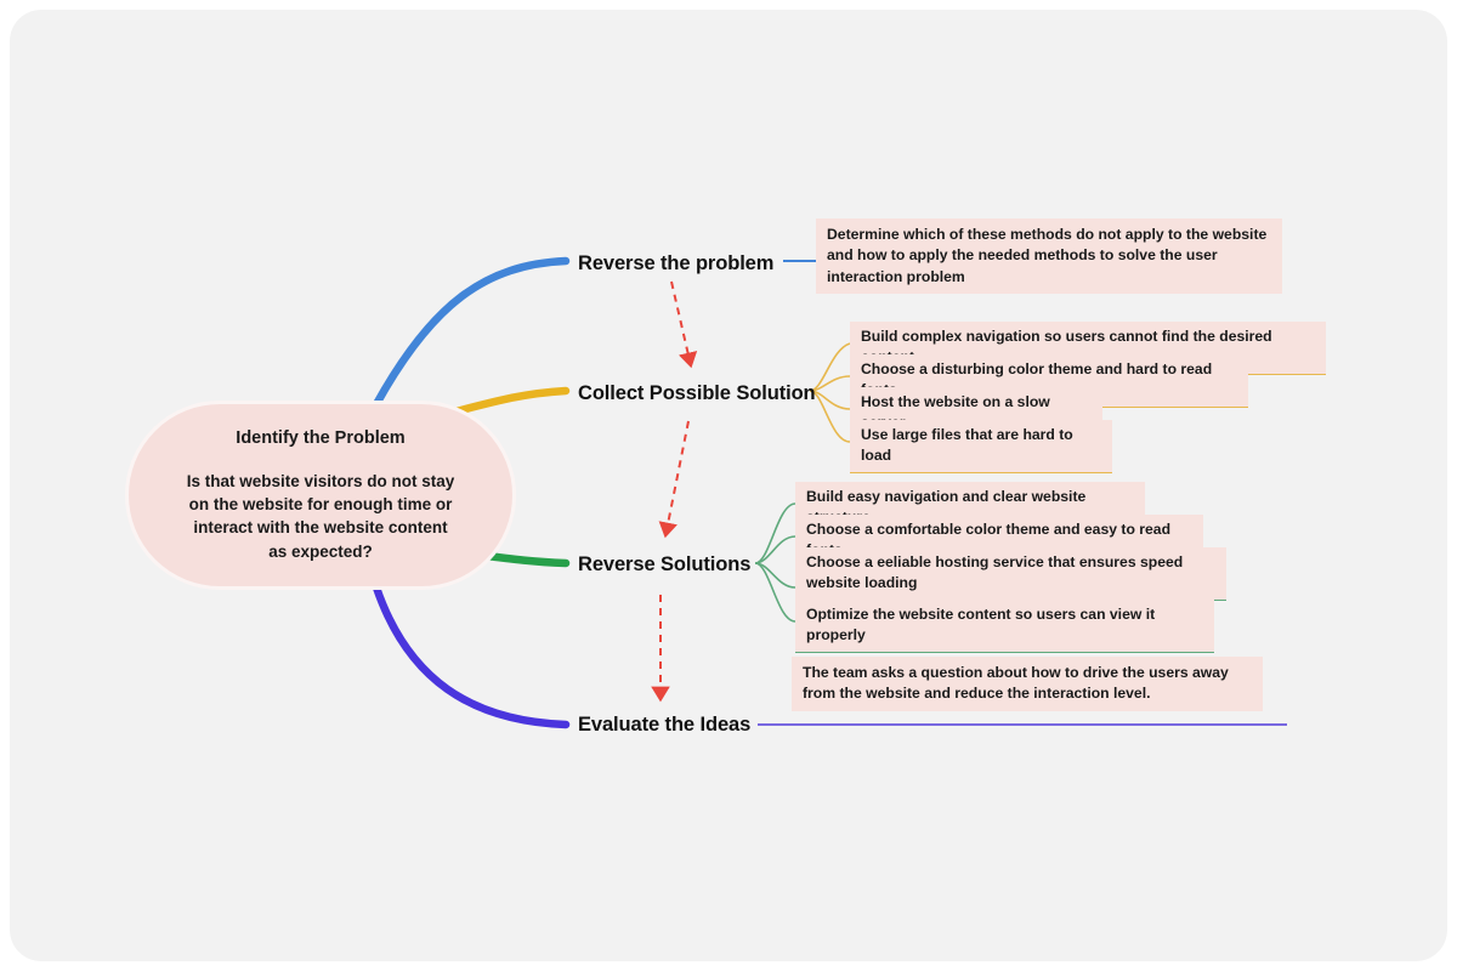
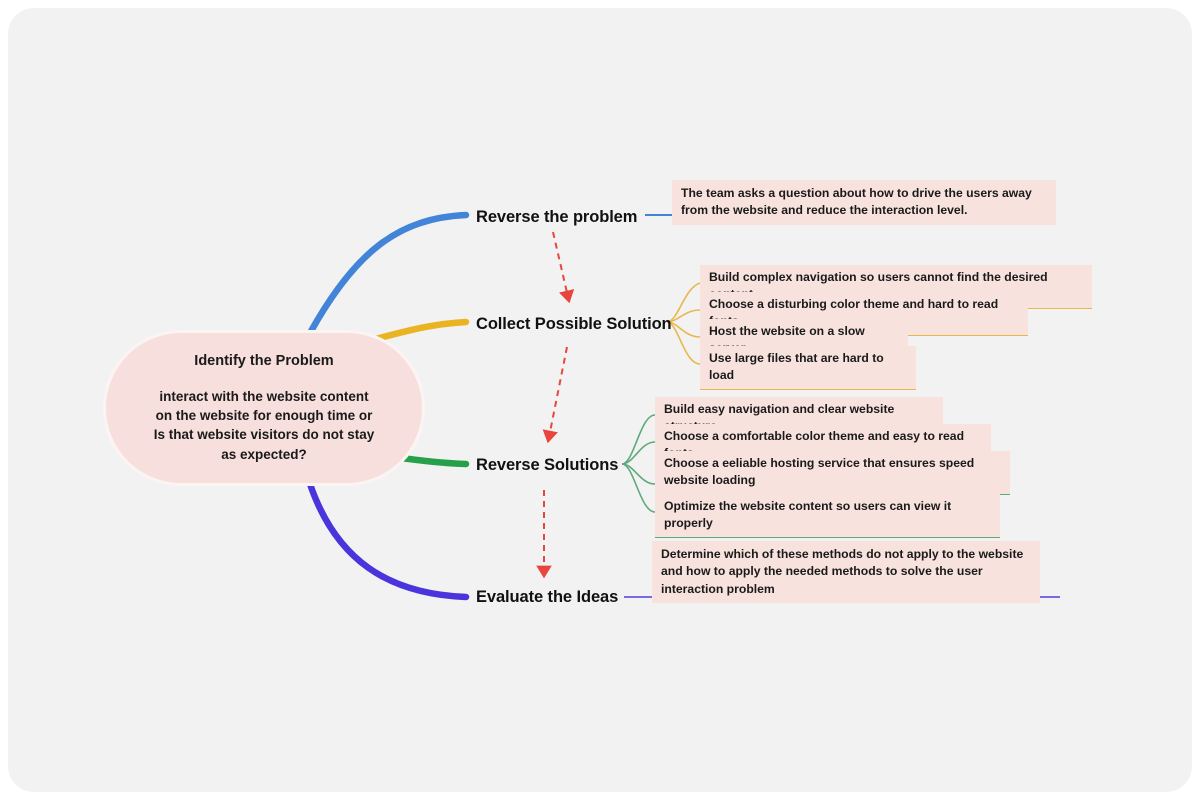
  Identify the Problem
- Is that website visitors do not stay
+ interact with the website content
  on the website for enough time or
- interact with the website content
+ Is that website visitors do not stay
  as expected?
  Reverse the problem
- Determine which of these methods do not apply to the website and how to apply the needed methods to solve the user interaction problem
+ The team asks a question about how to drive the users away from the website and reduce the interaction level.
  Collect Possible Solution
  Build complex navigation so users cannot find the desired
  Choose a disturbing color theme and hard to read
  Host the website on a slow
  Use large files that are hard to load
  Reverse Solutions
  Build easy navigation and clear website
  Choose a comfortable color theme and easy to read
  Choose a eeliable hosting service that ensures speed website loading
  Optimize the website content so users can view it properly
  Evaluate the Ideas
- The team asks a question about how to drive the users away from the website and reduce the interaction level.
+ Determine which of these methods do not apply to the website and how to apply the needed methods to solve the user interaction problem
